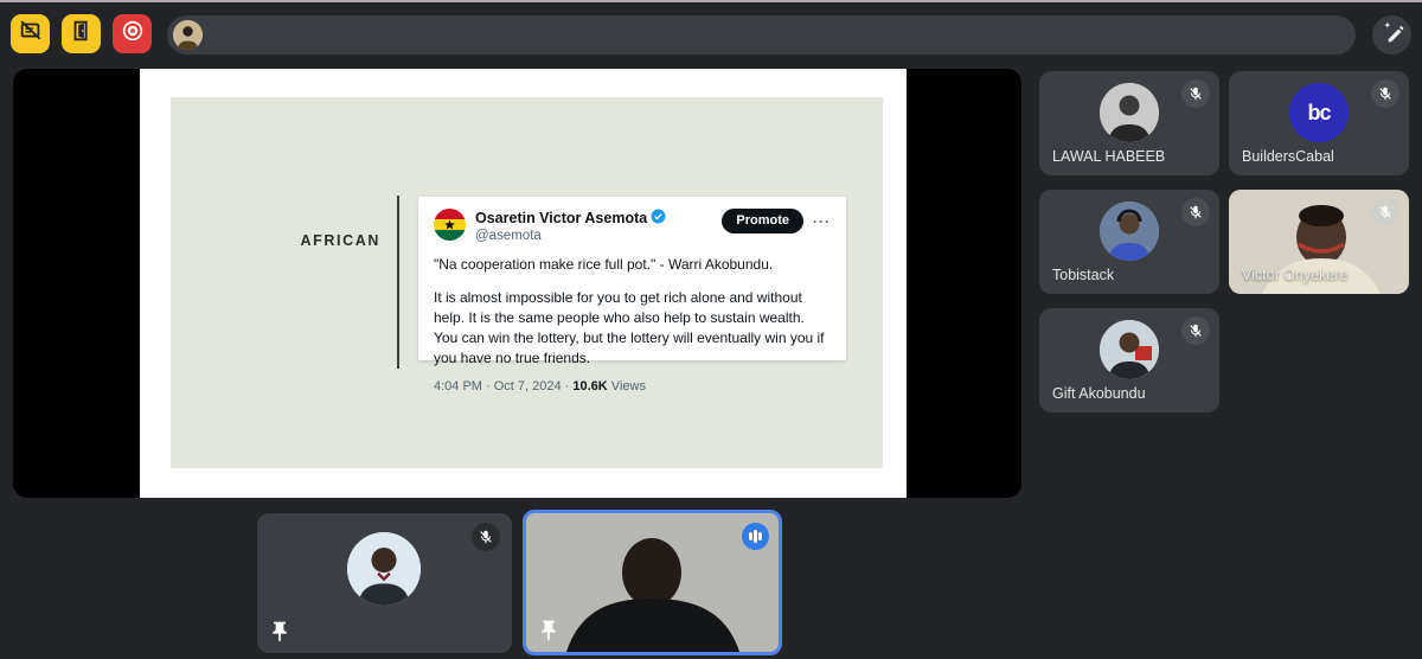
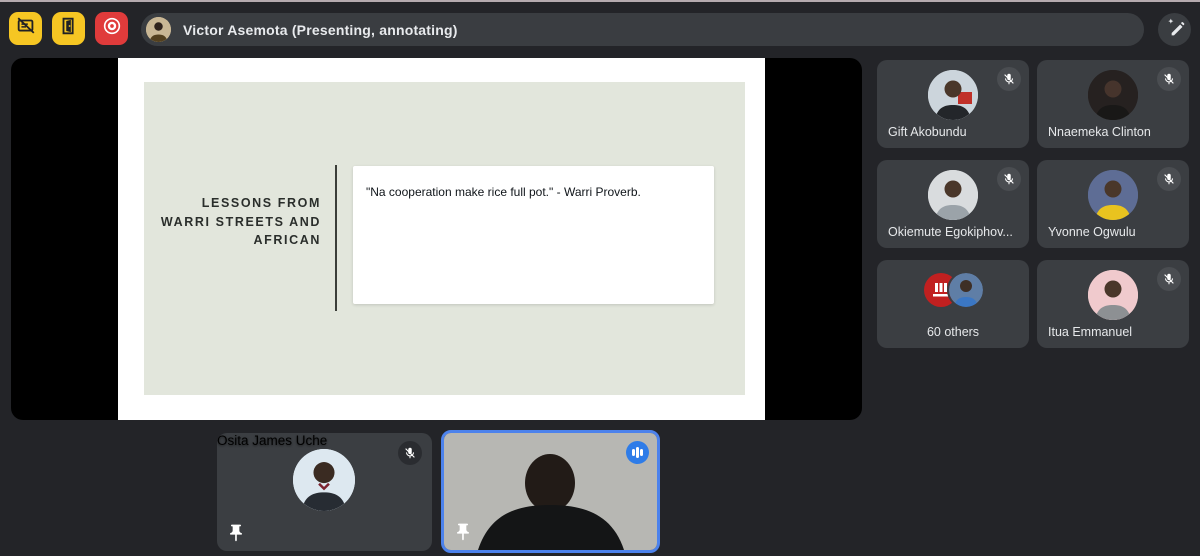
+ Victor Asemota (Presenting, annotating)
+ LESSONS FROM
+ WARRI STREETS AND
  AFRICAN
- Osaretin Victor Asemota
- @asemota
- Promote
- ···
- "Na cooperation make rice full pot." - Warri Akobundu.
+ "Na cooperation make rice full pot." - Warri Proverb.
- It is almost impossible for you to get rich alone and without help. It is the same people who also help to sustain wealth. You can win the lottery, but the lottery will eventually win you if you have no true friends.
- 4:04 PM · Oct 7, 2024 · 10.6K Views
- LAWAL HABEEB
- bc
- BuildersCabal
- Tobistack
- Victor Onyekere
  Gift Akobundu
+ Nnaemeka Clinton
+ Okiemute Egokiphov...
+ Yvonne Ogwulu
+ 60 others
+ Itua Emmanuel
+ Osita James Uche
